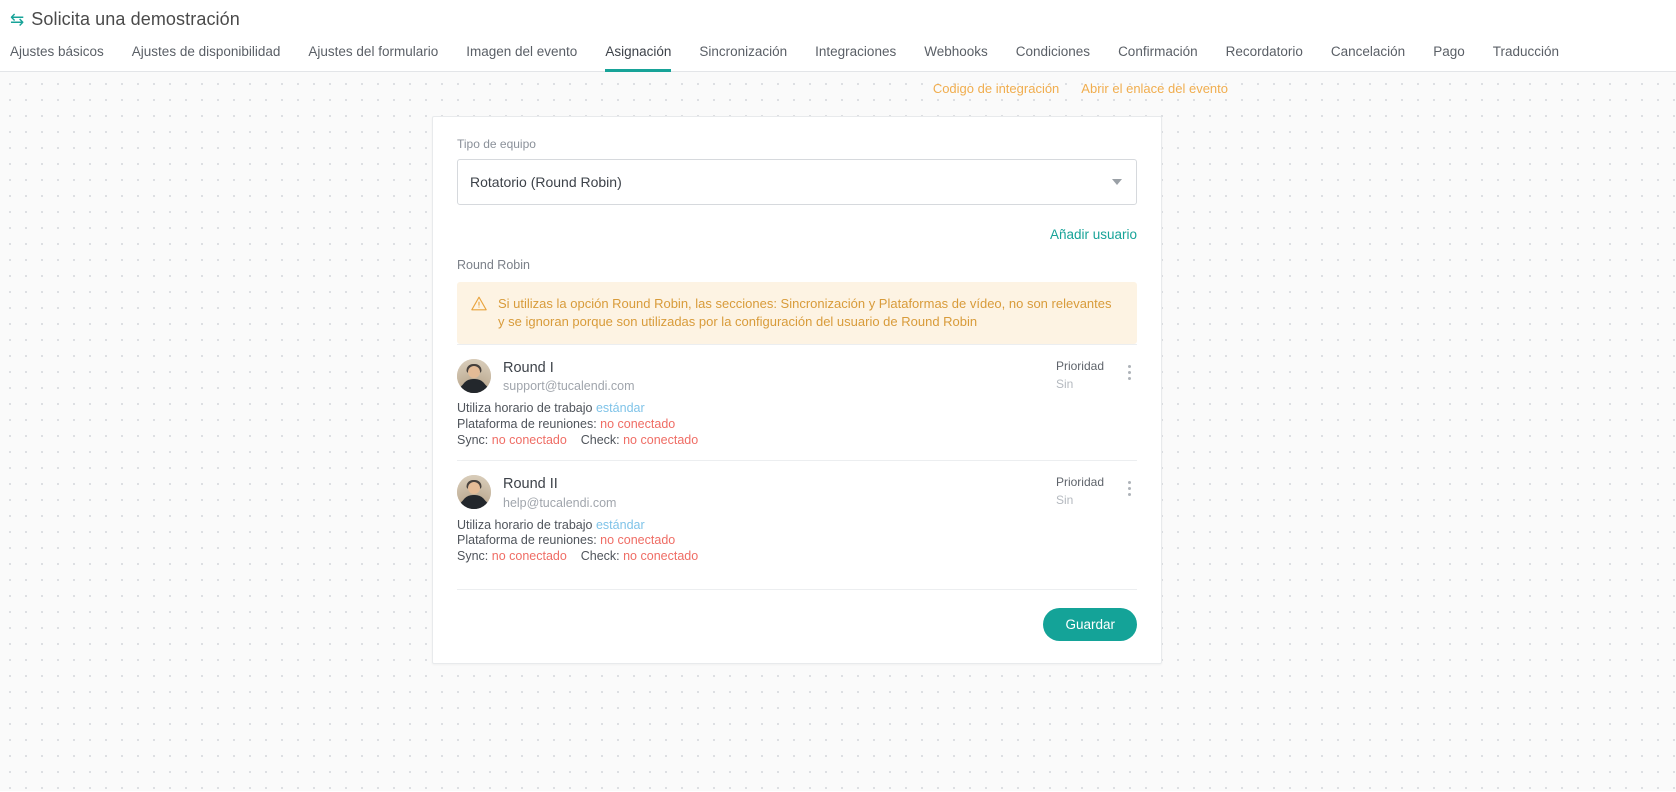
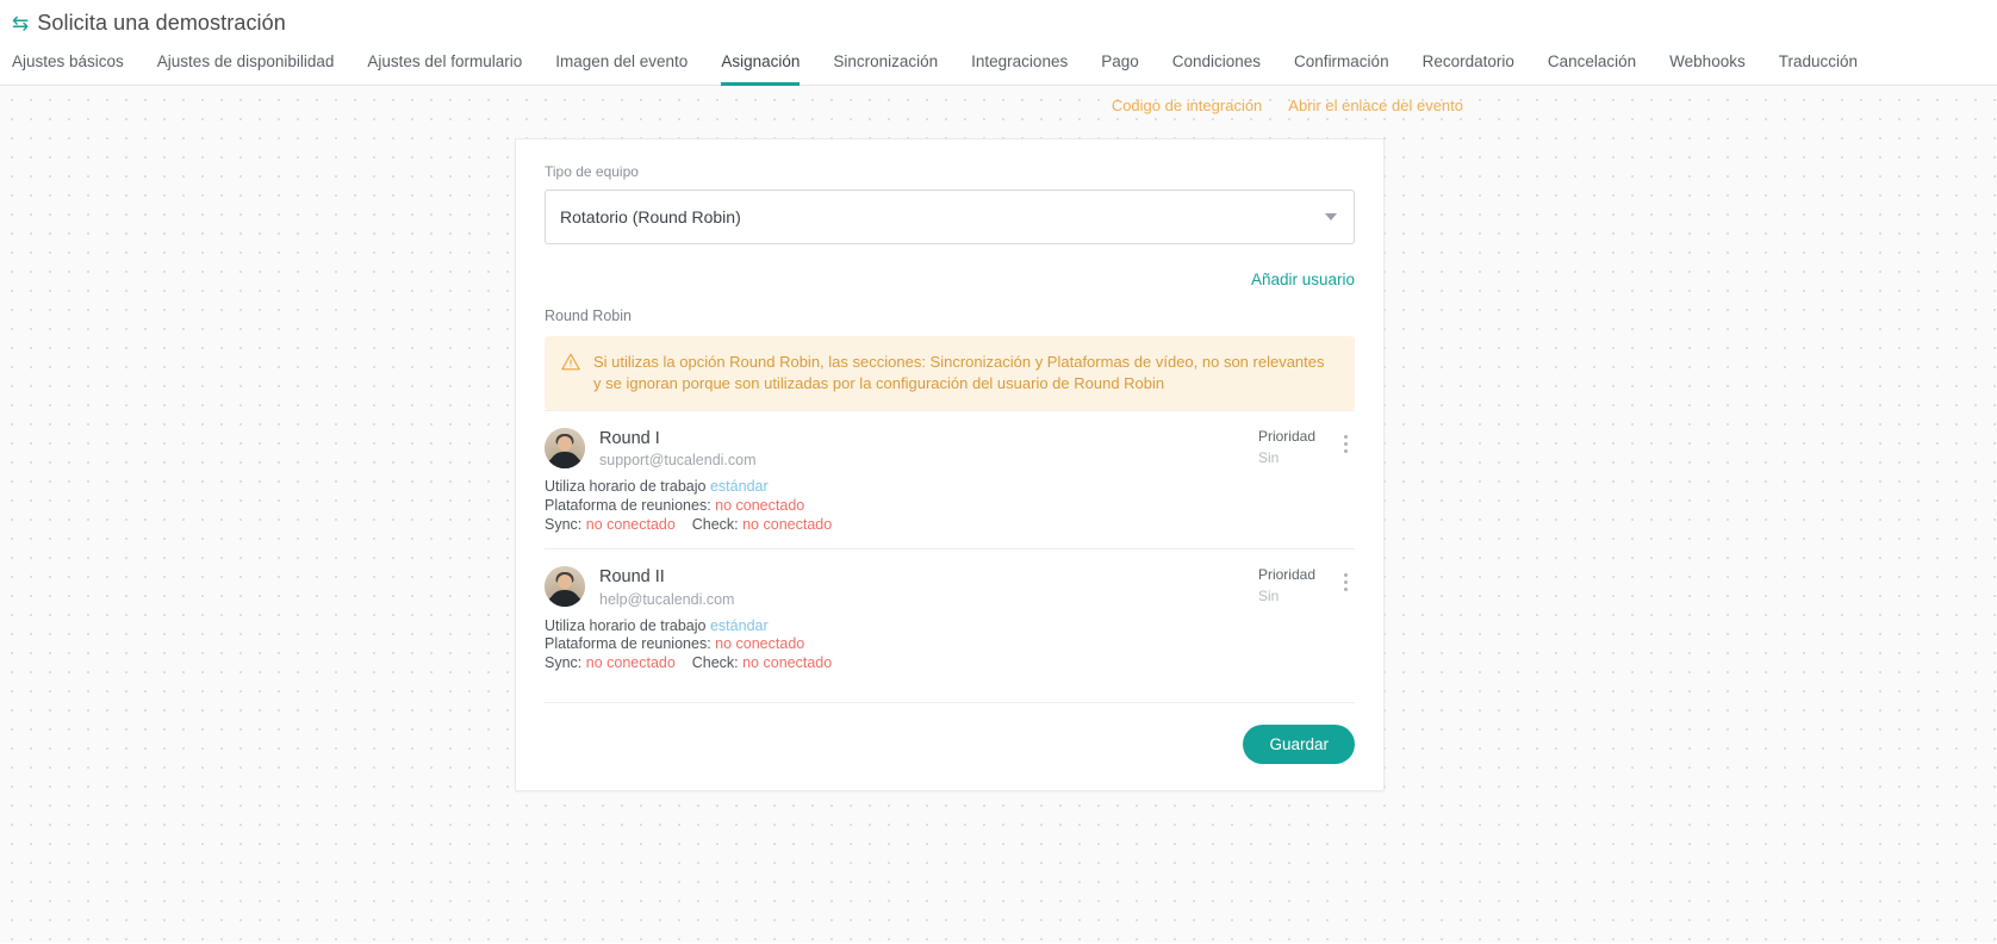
  ⇆
  Solicita una demostración
  Ajustes básicos
  Ajustes de disponibilidad
  Ajustes del formulario
  Imagen del evento
  Asignación
  Sincronización
  Integraciones
- Webhooks
+ Pago
  Condiciones
  Confirmación
  Recordatorio
  Cancelación
- Pago
+ Webhooks
  Traducción
  Codigo de integración
  Abrir el enlace del evento
  Tipo de equipo
  Rotatorio (Round Robin)
  Añadir usuario
  Round Robin
  Si utilizas la opción Round Robin, las secciones: Sincronización y Plataformas de vídeo, no son relevantes y se ignoran porque son utilizadas por la configuración del usuario de Round Robin
  Round I
  support@tucalendi.com
  Prioridad
  Sin
  Utiliza horario de trabajo estándar
  Plataforma de reuniones: no conectado
  Sync: no conectado Check: no conectado
  Round II
  help@tucalendi.com
  Prioridad
  Sin
  Utiliza horario de trabajo estándar
  Plataforma de reuniones: no conectado
  Sync: no conectado Check: no conectado
  Guardar
